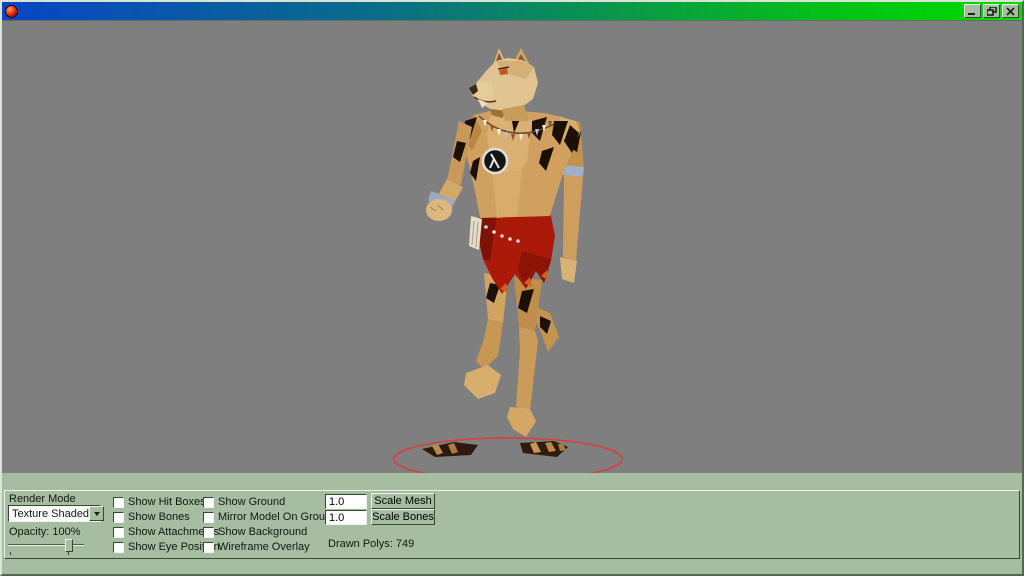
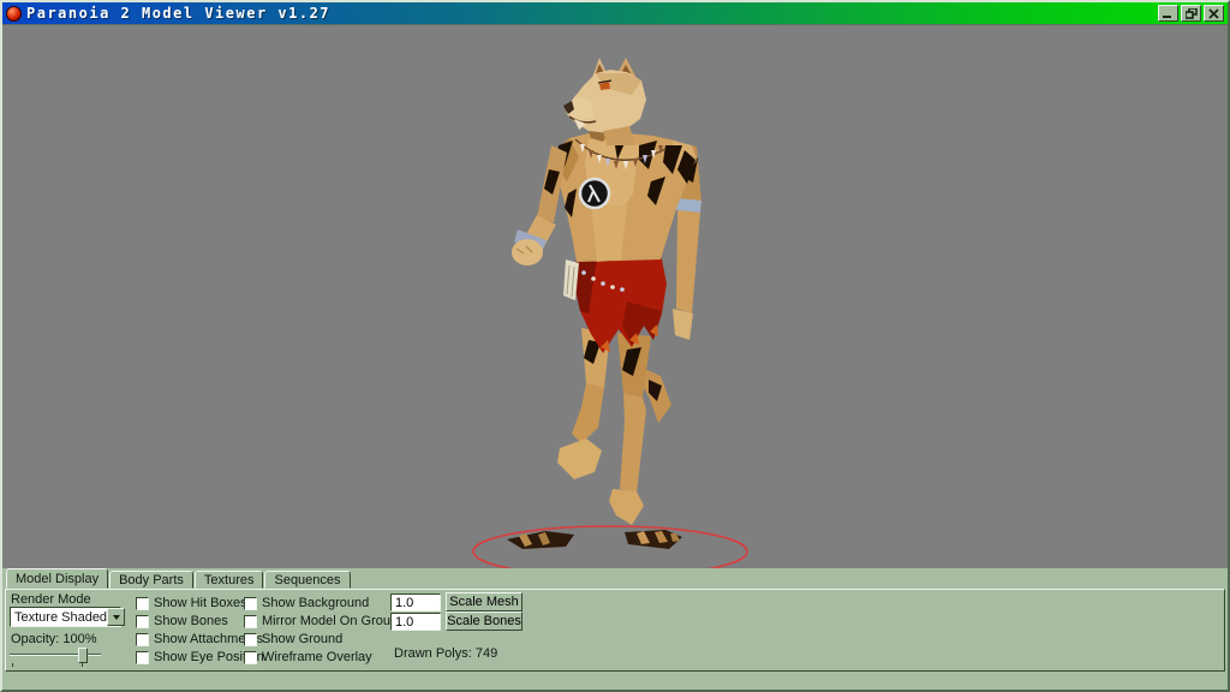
+ Paranoia 2 Model Viewer v1.27
+ Model Display
+ Body Parts
+ Textures
+ Sequences
  Render Mode
  Texture Shaded
  Opacity: 100%
  Show Hit Boxe
  Show Bones
  Show Attachmes
  Show Eye Posin
- Show Ground
+ Show Background
  Mirror Model On Grou
- Show Background
+ Show Ground
  Wireframe Overlay
  1.0
  Scale Mesh
  1.0
  Scale Bones
  Drawn Polys: 749
